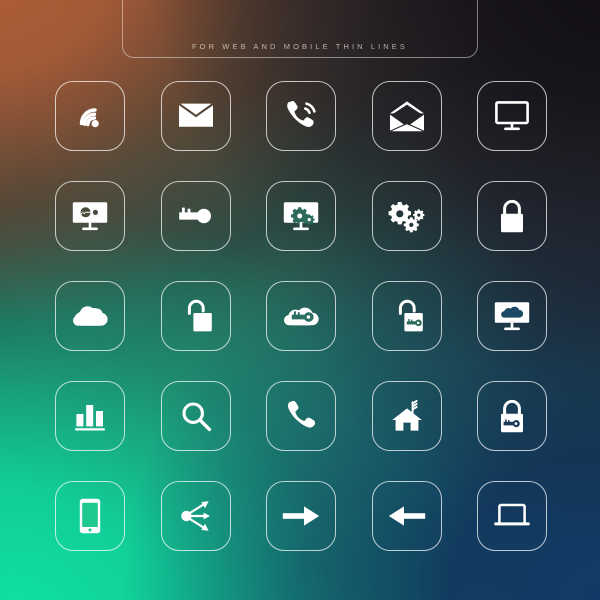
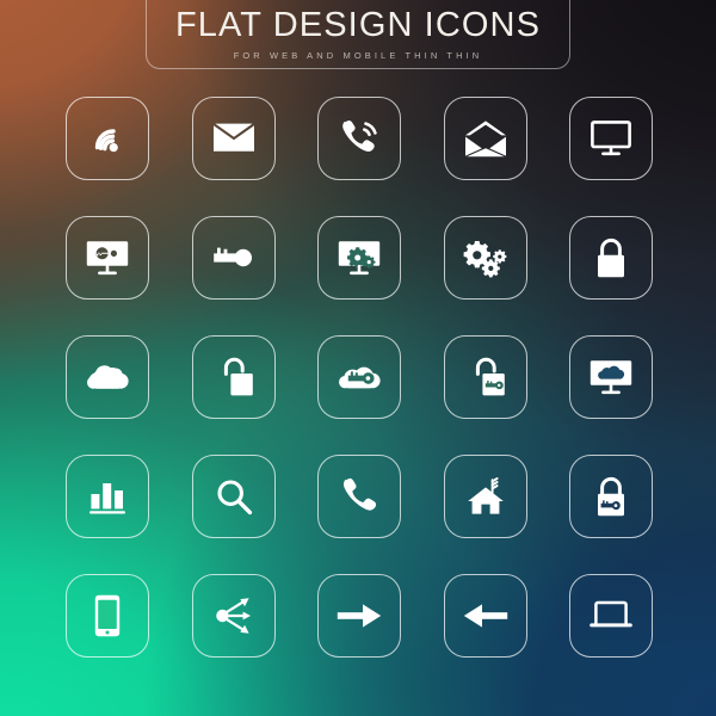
+ FLAT DESIGN ICONS
- FOR WEB AND MOBILE THIN LINES
+ FOR WEB AND MOBILE THIN THIN
